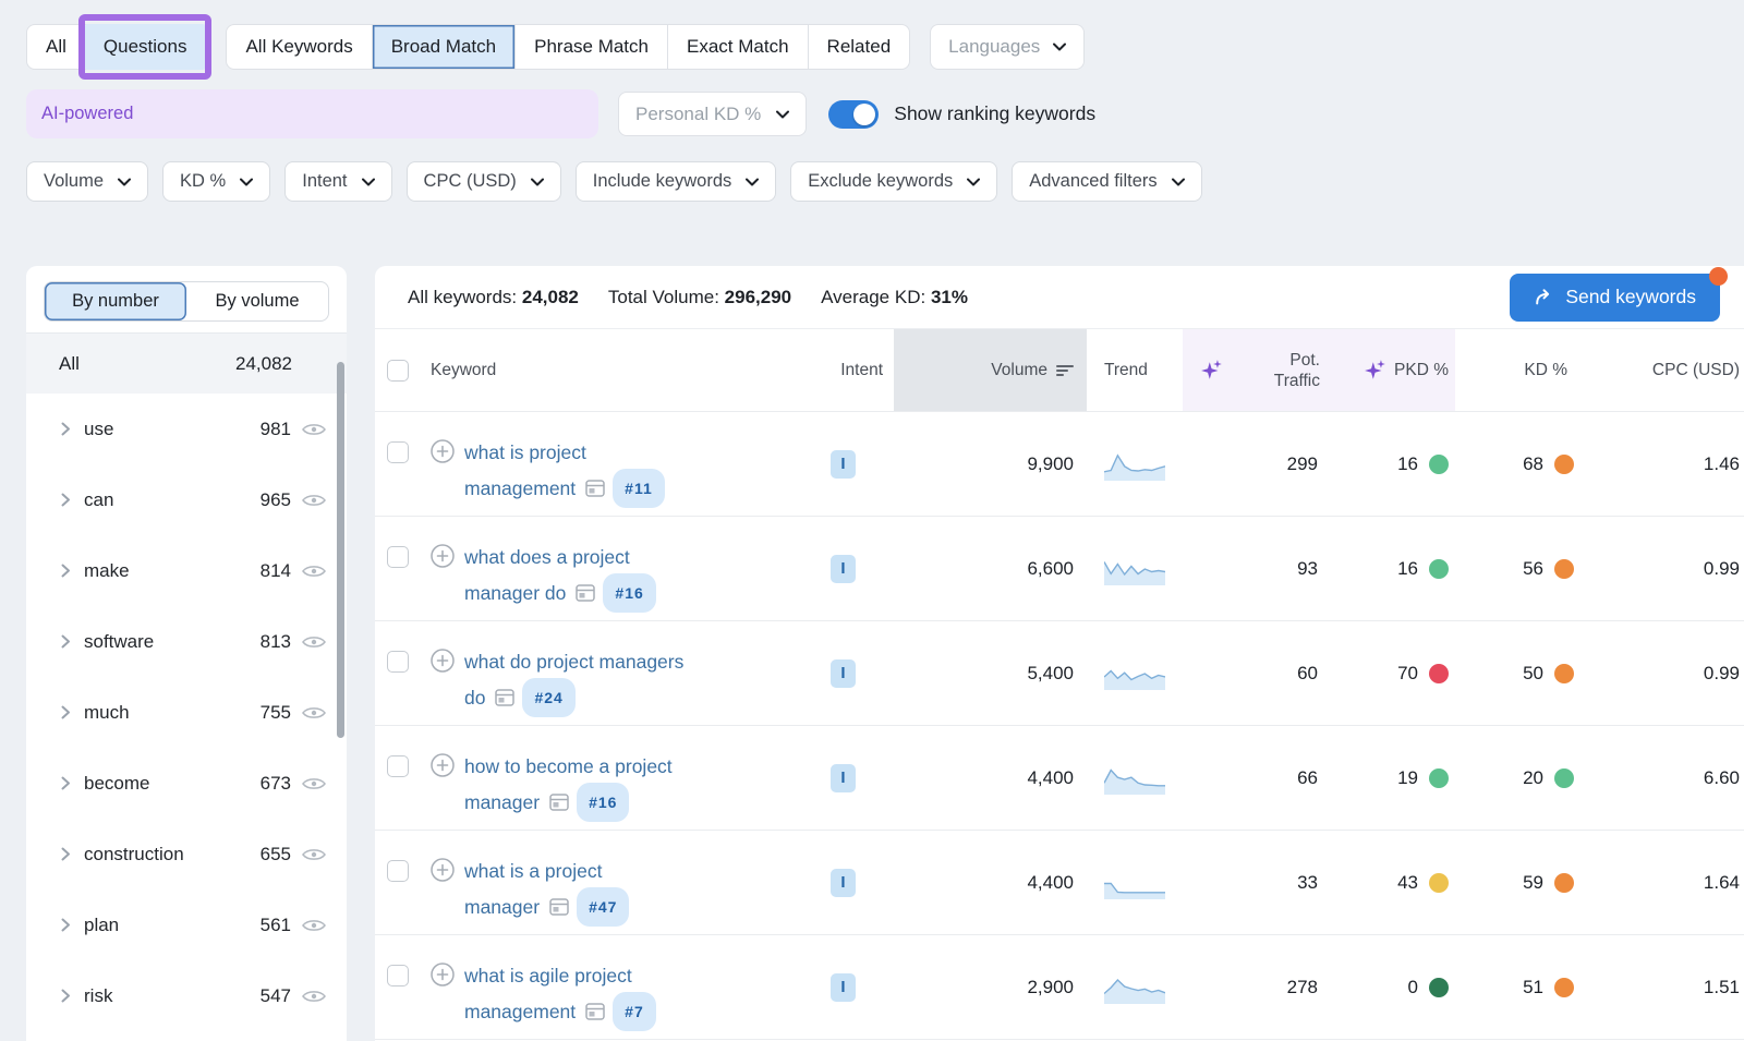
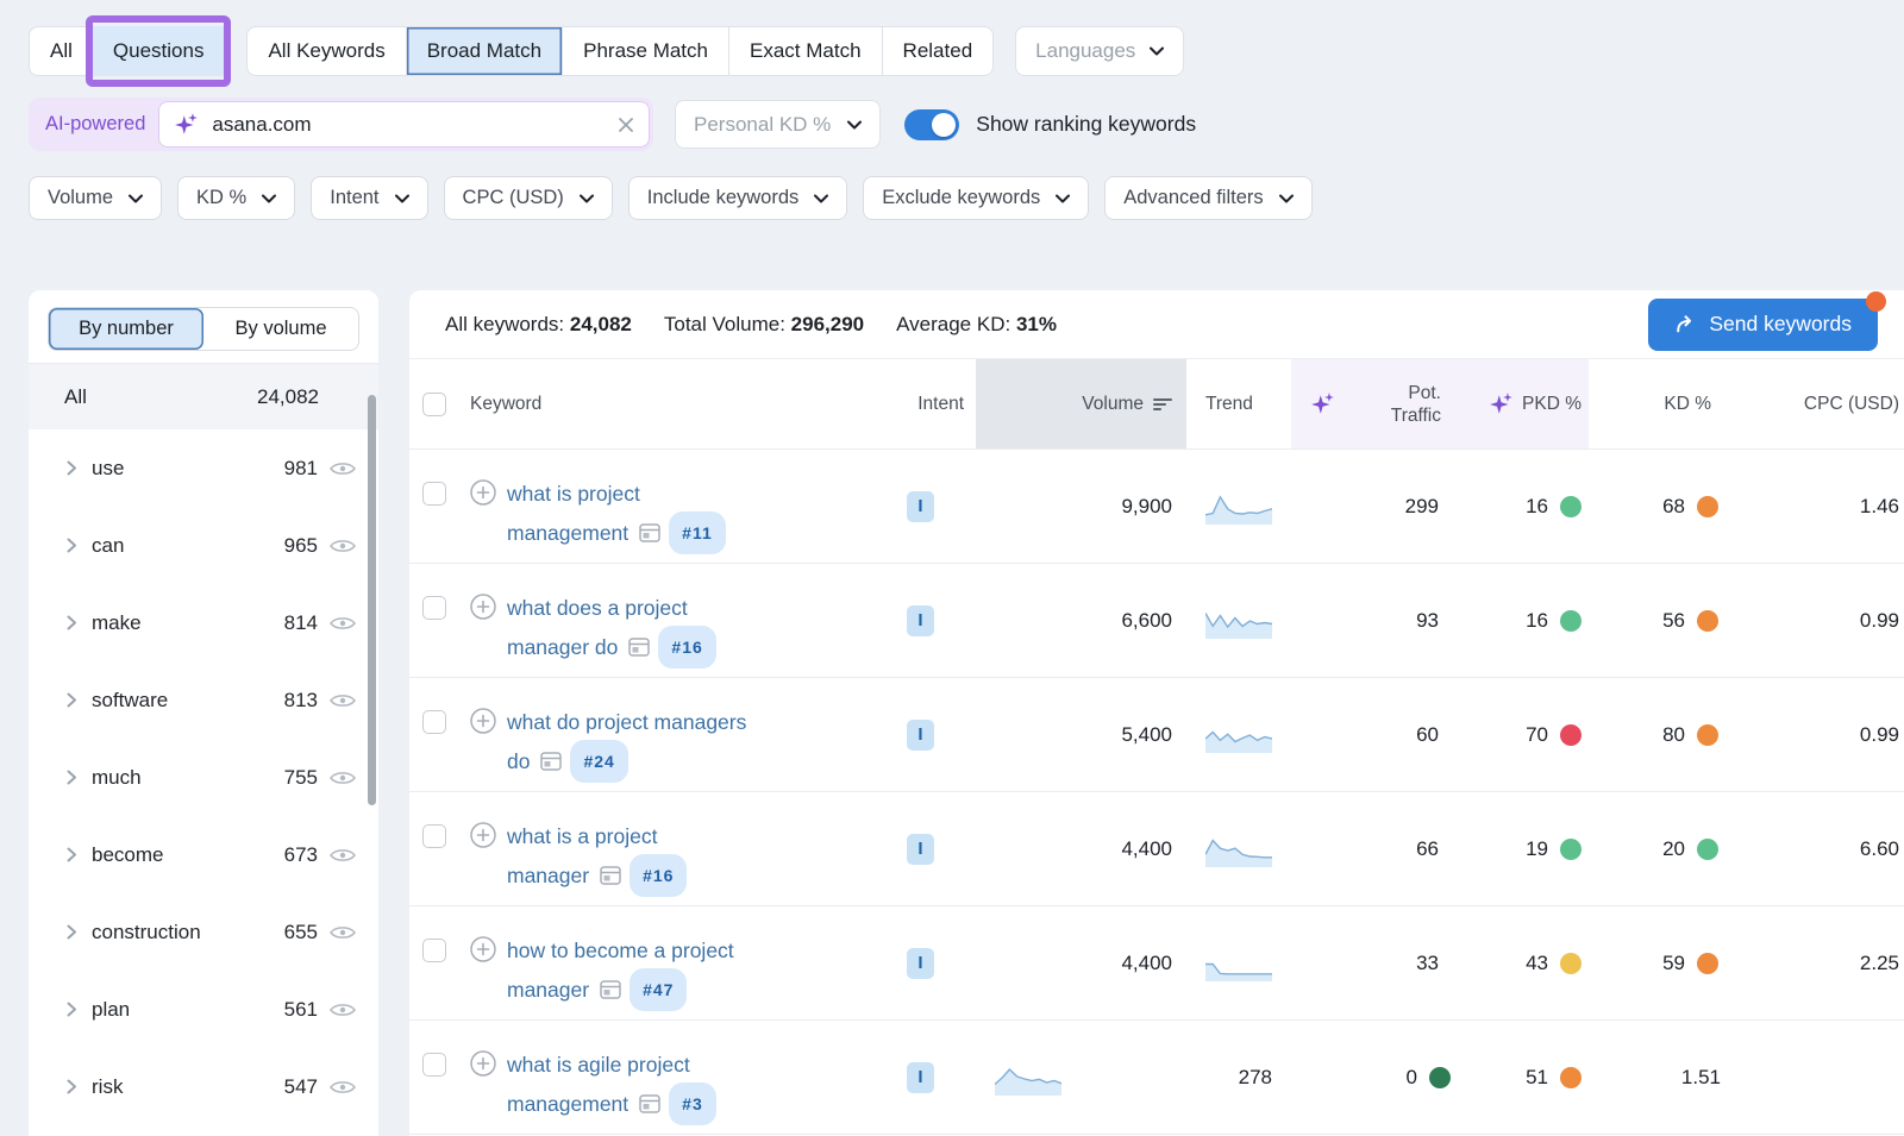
  All
  Questions
  All Keywords
  Broad Match
  Phrase Match
  Exact Match
  Related
  Languages
  AI-powered
+ asana.com
  Personal KD %
  Show ranking keywords
  Volume
  KD %
  Intent
  CPC (USD)
  Include keywords
  Exclude keywords
  Advanced filters
  By number
  By volume
  All
  24,082
  use
  981
  can
  965
  make
  814
  software
  813
  much
  755
  become
  673
  construction
  655
  plan
  561
  risk
  547
  All keywords: 24,082
  Total Volume: 296,290
  Average KD: 31%
  Send keywords
  Keyword
  Intent
  Volume
  Trend
  Pot.
  Traffic
  PKD %
  KD %
  CPC (USD)
  what is project
  management #11
  I
  9,900
  299
  16
  68
  1.46
  what does a project
  manager do #16
  I
  6,600
  93
  16
  56
  0.99
  what do project managers
  do #24
  I
  5,400
  60
  70
- 50
+ 80
  0.99
- how to become a project
+ what is a project
  manager #16
  I
  4,400
  66
  19
  20
  6.60
- what is a project
+ how to become a project
  manager #47
  I
  4,400
  33
  43
  59
- 1.64
+ 2.25
  what is agile project
- management #7
+ management #3
  I
- 2,900
  278
  0
  51
  1.51
